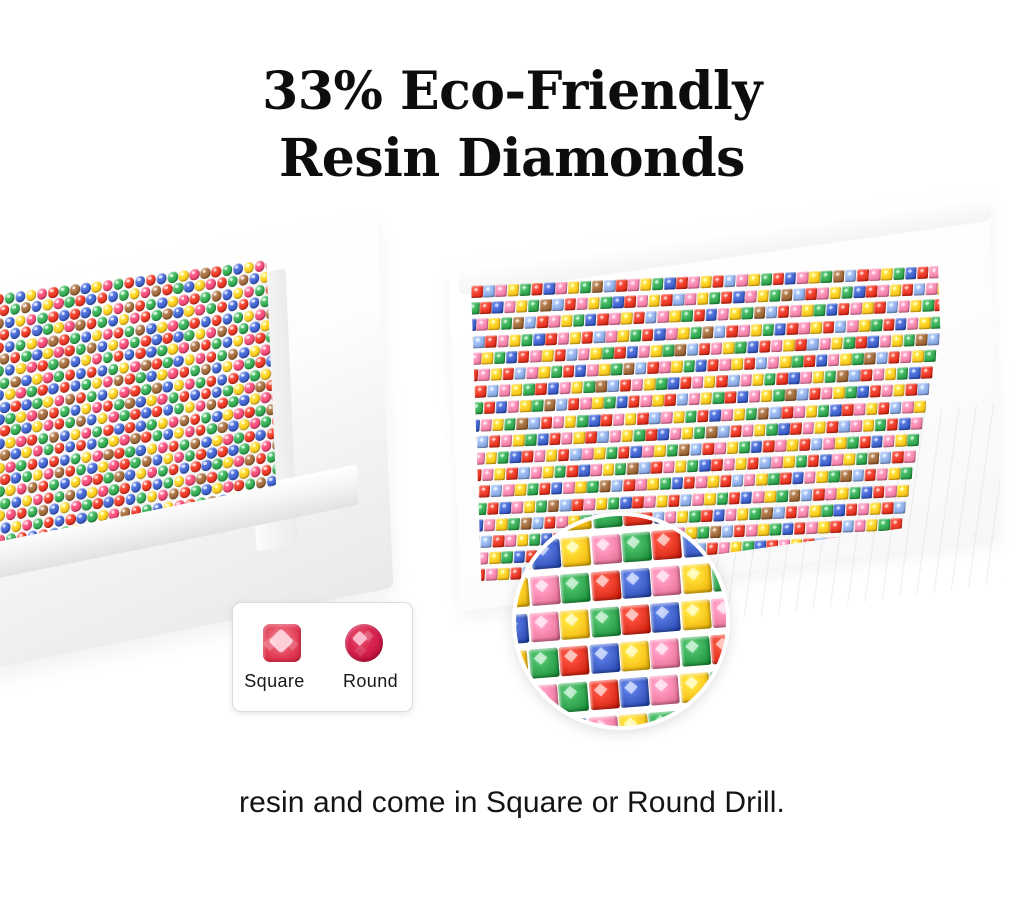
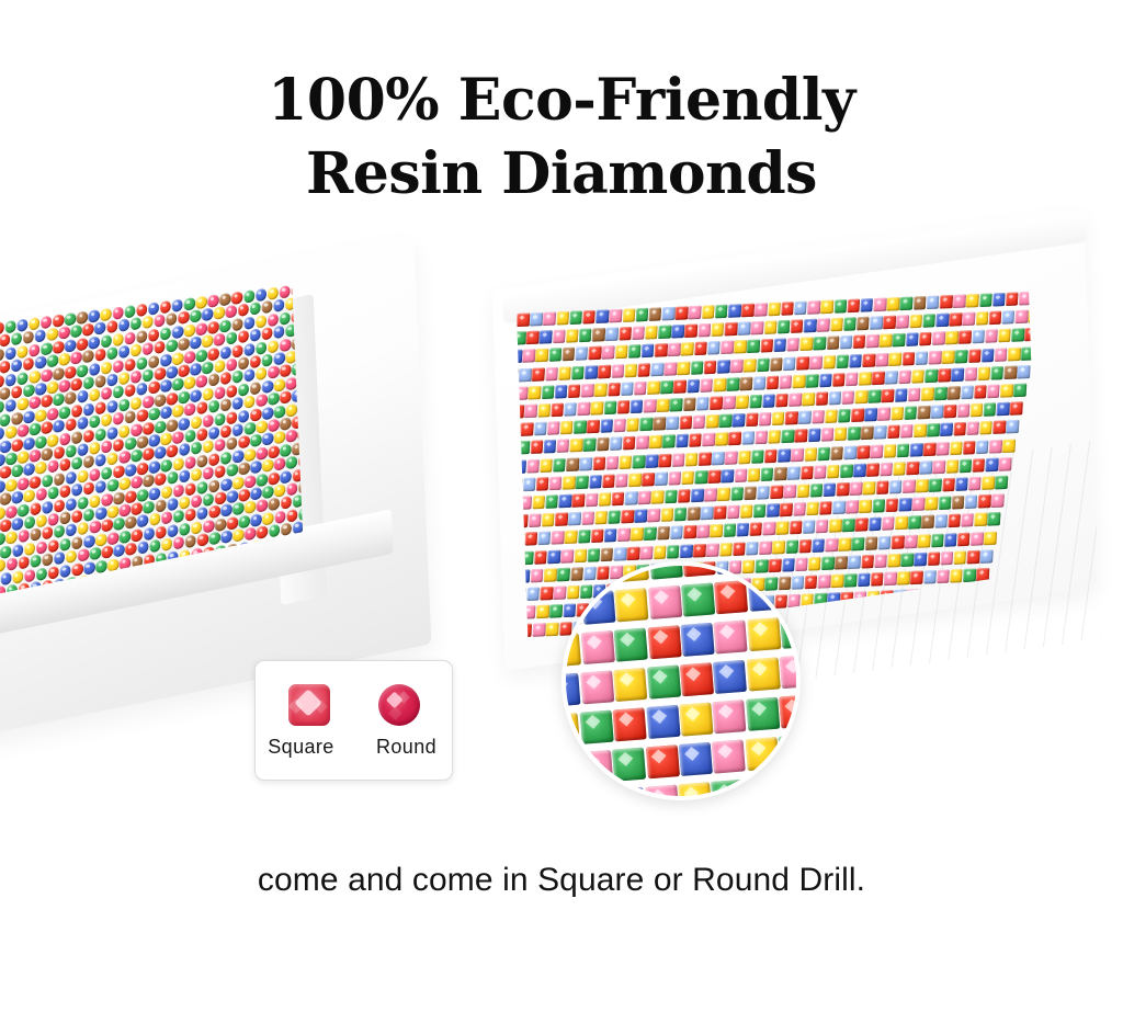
- 33% Eco-Friendly
+ 100% Eco-Friendly
  Resin Diamonds
  Square
  Round
- resin and come in Square or Round Drill.
+ come and come in Square or Round Drill.
